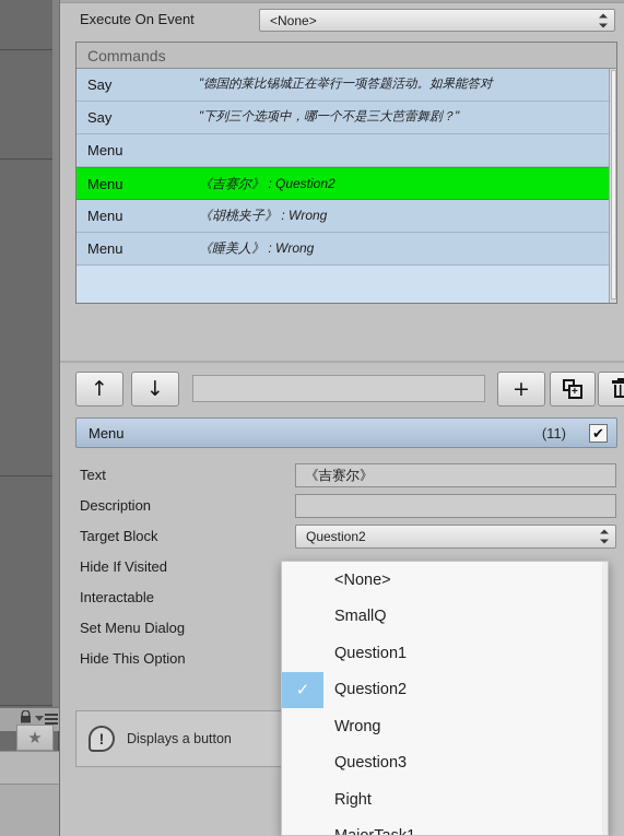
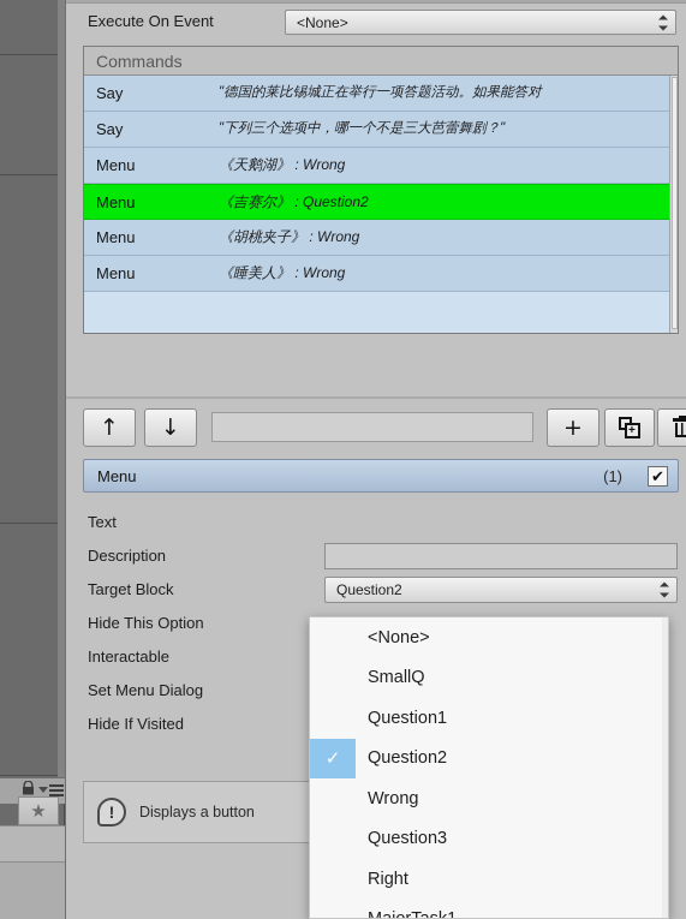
  ★
  Execute On Event
  <None>
  Commands
  Say
  "德国的莱比锡城正在举行一项答题活动。如果能答对
  Say
  "下列三个选项中，哪一个不是三大芭蕾舞剧？"
  Menu
+ 《天鹅湖》 : Wrong
  Menu
  《吉赛尔》 : Question2
  Menu
  《胡桃夹子》 : Wrong
  Menu
  《睡美人》 : Wrong
  ↑
  ↓
  +
  +
  Menu
- (11)
+ (1)
  ✔
  Text
- 《吉赛尔》
  Description
  Target Block
  Question2
- Hide If Visited
+ Hide This Option
  Interactable
  Set Menu Dialog
- Hide This Option
+ Hide If Visited
  !
  Displays a button
  <None>
  SmallQ
  Question1
  ✓
  Question2
  Wrong
  Question3
  Right
